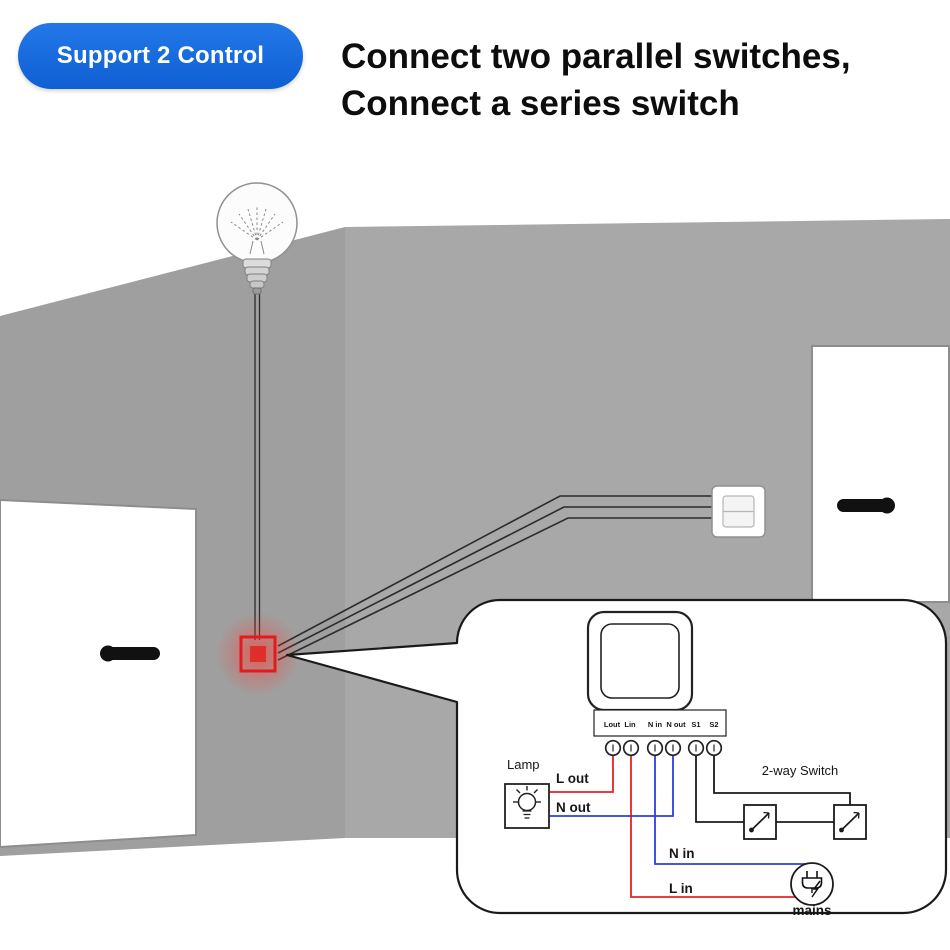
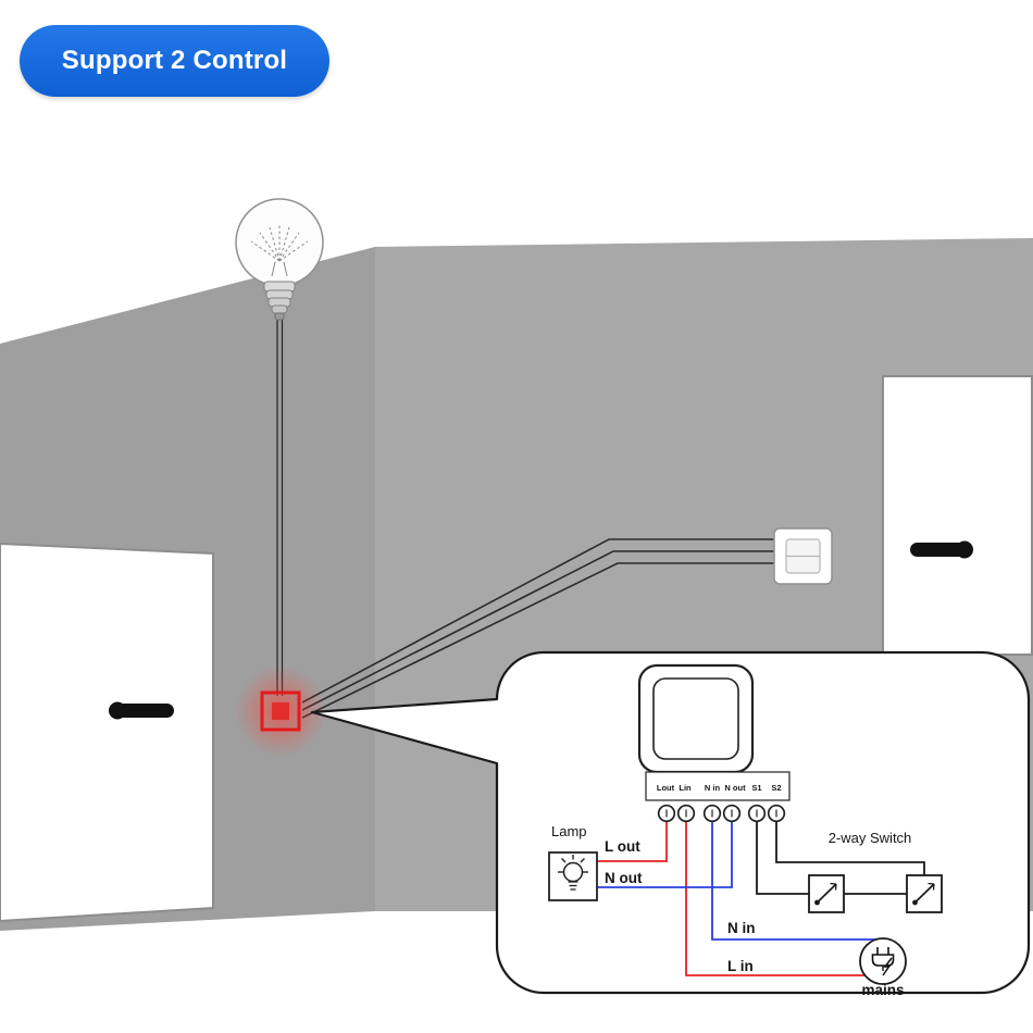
  Lout
  Lin
  N in
  N out
  S1
  S2
  Lamp
  L out
  N out
  2-way Switch
  N in
  L in
  mains
  Support 2 Control
- Connect two parallel switches,
- Connect a series switch
